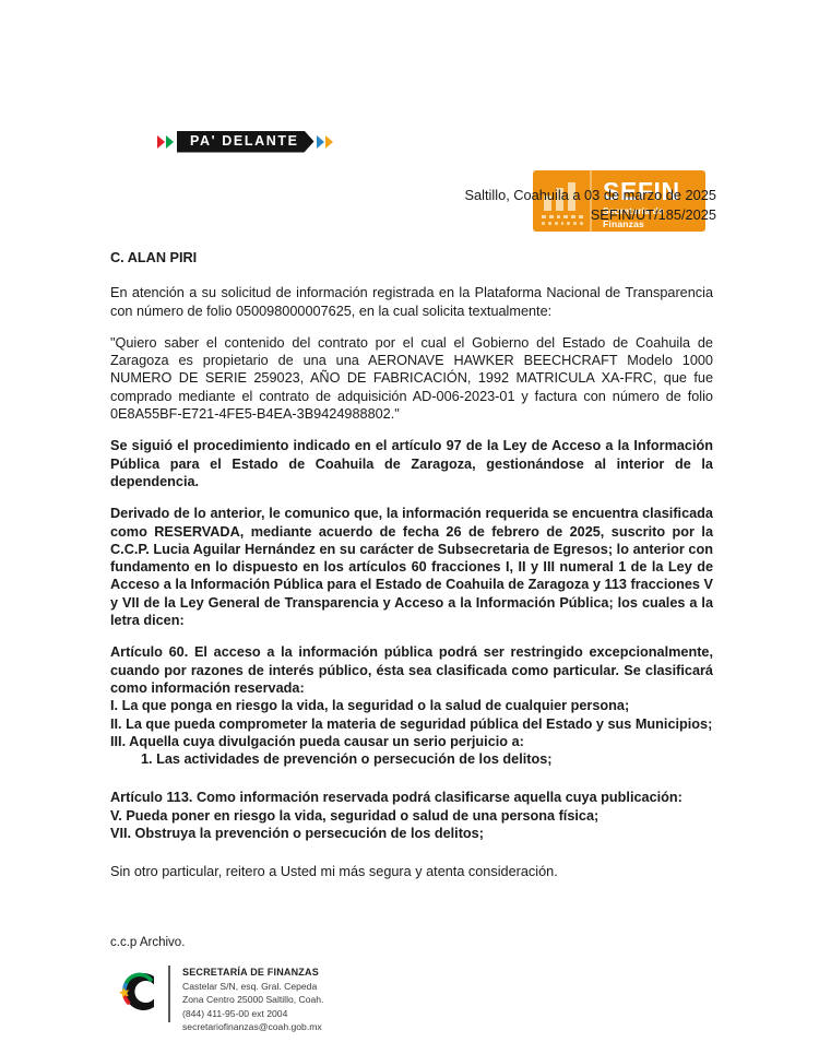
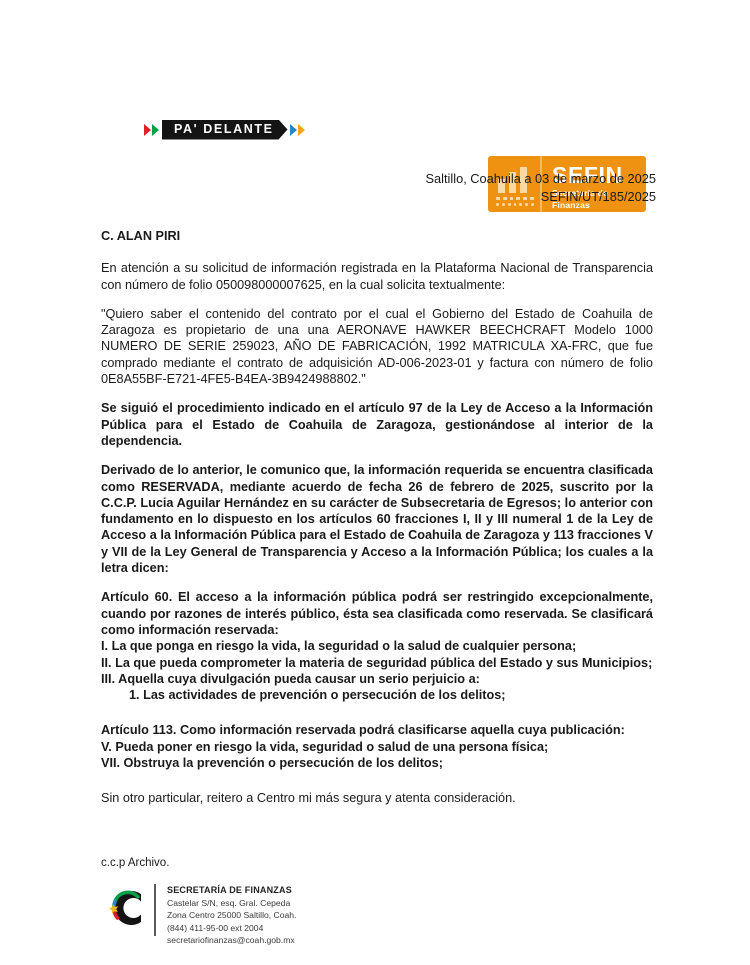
  PA' DELANTE
  SEFIN
  Secretaría de
  Finanzas
  Saltillo, Coahuila a 03 de marzo de 2025
  SEFIN/UT/185/2025
  C. ALAN PIRI
  En atención a su solicitud de información registrada en la Plataforma Nacional de Transparencia con número de folio 050098000007625, en la cual solicita textualmente:
  "Quiero saber el contenido del contrato por el cual el Gobierno del Estado de Coahuila de Zaragoza es propietario de una una AERONAVE HAWKER BEECHCRAFT Modelo 1000 NUMERO DE SERIE 259023, AÑO DE FABRICACIÓN, 1992 MATRICULA XA-FRC, que fue comprado mediante el contrato de adquisición AD-006-2023-01 y factura con número de folio 0E8A55BF-E721-4FE5-B4EA-3B9424988802."
  Se siguió el procedimiento indicado en el artículo 97 de la Ley de Acceso a la Información Pública para el Estado de Coahuila de Zaragoza, gestionándose al interior de la dependencia.
  Derivado de lo anterior, le comunico que, la información requerida se encuentra clasificada como RESERVADA, mediante acuerdo de fecha 26 de febrero de 2025, suscrito por la C.C.P. Lucia Aguilar Hernández en su carácter de Subsecretaria de Egresos; lo anterior con fundamento en lo dispuesto en los artículos 60 fracciones I, II y III numeral 1 de la Ley de Acceso a la Información Pública para el Estado de Coahuila de Zaragoza y 113 fracciones V y VII de la Ley General de Transparencia y Acceso a la Información Pública; los cuales a la letra dicen:
- Artículo 60. El acceso a la información pública podrá ser restringido excepcionalmente, cuando por razones de interés público, ésta sea clasificada como particular. Se clasificará como información reservada:
+ Artículo 60. El acceso a la información pública podrá ser restringido excepcionalmente, cuando por razones de interés público, ésta sea clasificada como reservada. Se clasificará como información reservada:
  I. La que ponga en riesgo la vida, la seguridad o la salud de cualquier persona;
  II. La que pueda comprometer la materia de seguridad pública del Estado y sus Municipios;
  III. Aquella cuya divulgación pueda causar un serio perjuicio a:
  1. Las actividades de prevención o persecución de los delitos;
  Artículo 113. Como información reservada podrá clasificarse aquella cuya publicación:
  V. Pueda poner en riesgo la vida, seguridad o salud de una persona física;
  VII. Obstruya la prevención o persecución de los delitos;
- Sin otro particular, reitero a Usted mi más segura y atenta consideración.
+ Sin otro particular, reitero a Centro mi más segura y atenta consideración.
  c.c.p Archivo.
  SECRETARÍA DE FINANZAS
  Castelar S/N, esq. Gral. Cepeda
  Zona Centro 25000 Saltillo, Coah.
  (844) 411-95-00 ext 2004
  secretariofinanzas@coah.gob.mx
